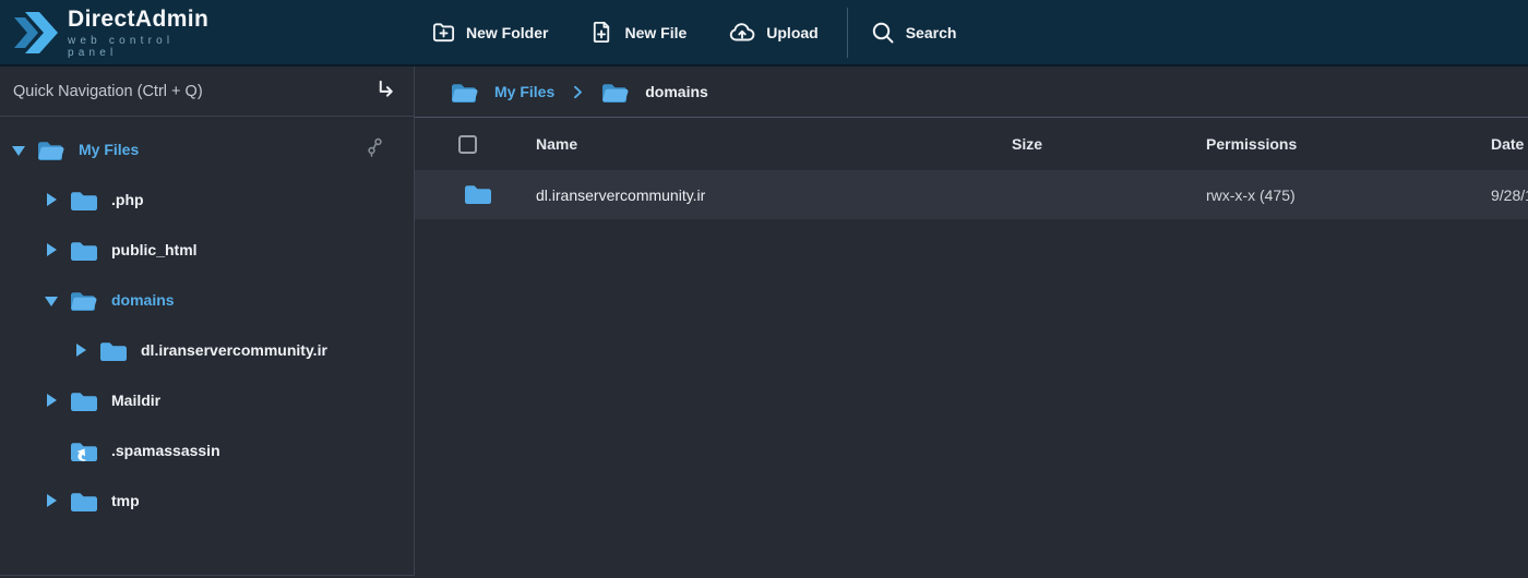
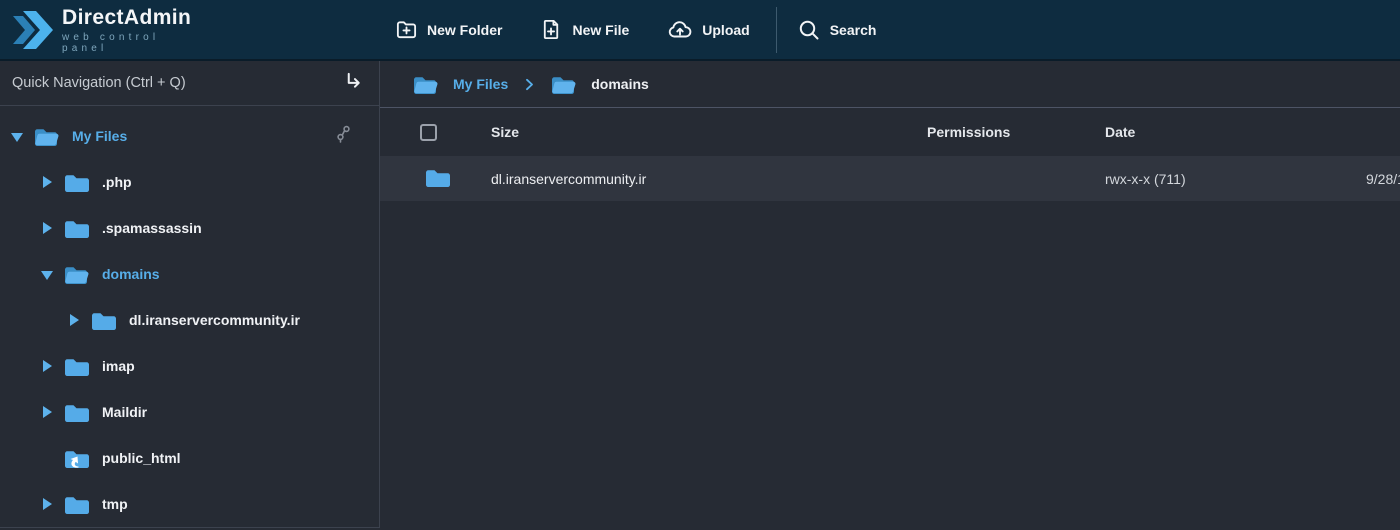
  DirectAdmin
  web control panel
  New Folder
  New File
  Upload
  Search
  Quick Navigation (Ctrl + Q)
  My Files
  .php
- public_html
+ .spamassassin
  domains
  dl.iranservercommunity.ir
+ imap
  Maildir
- .spamassassin
+ public_html
  tmp
  My Files
  domains
- Name
  Size
  Permissions
  Date
  dl.iranservercommunity.ir
- rwx-x-x (475)
+ rwx-x-x (711)
  9/28/
